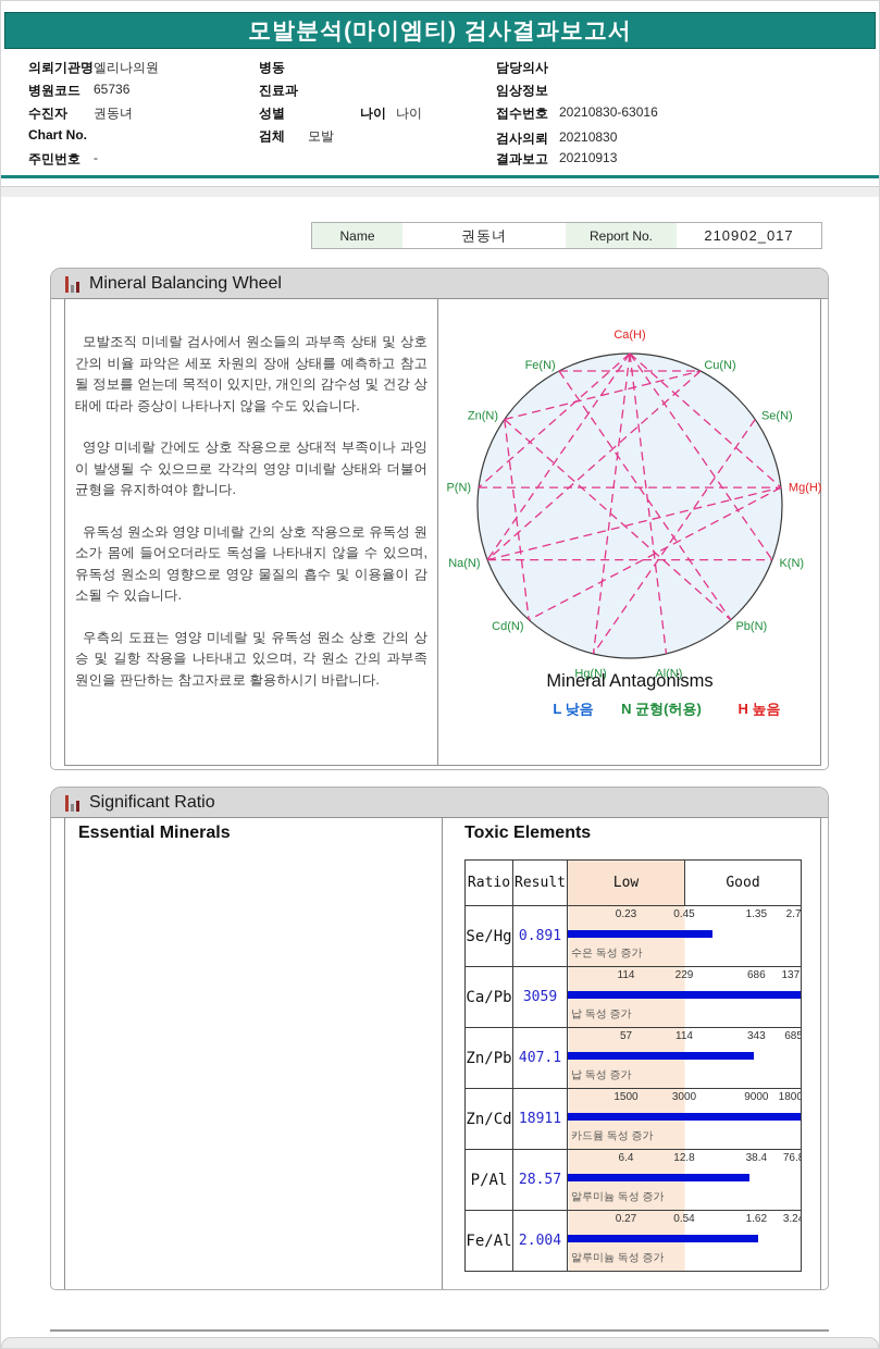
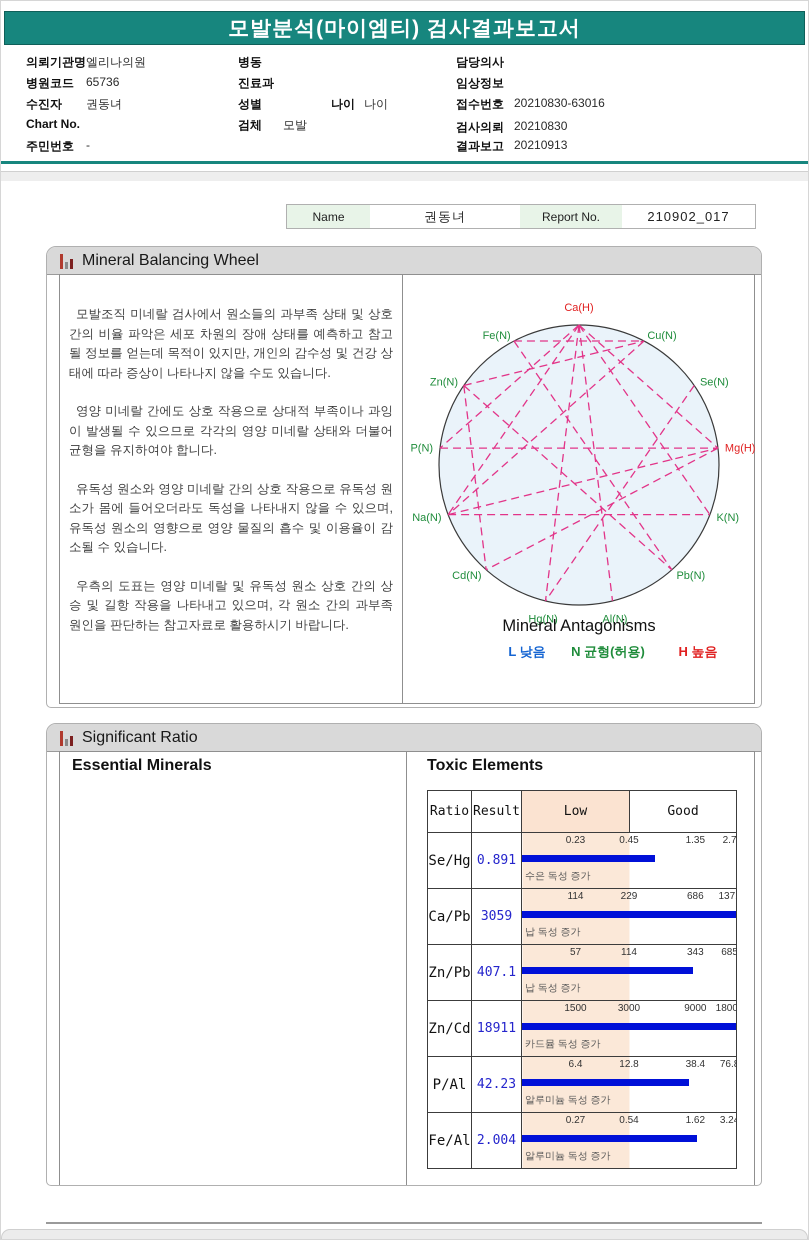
  모발분석(마이엠티) 검사결과보고서
  의뢰기관명
  엘리나의원
  병원코드
  65736
  수진자
  권동녀
  Chart No.
  주민번호
  -
  병동
  진료과
  성별
  검체
  모발
  담당의사
  임상정보
  접수번호
  20210830-63016
  검사의뢰
  20210830
  결과보고
  20210913
  나이
  나이
  Name
  권동녀
  Report No.
  210902_017
  Mineral Balancing Wheel
  모발조직 미네랄 검사에서 원소들의 과부족 상태 및 상호간의 비율 파악은 세포 차원의 장애 상태를 예측하고 참고될 정보를 얻는데 목적이 있지만, 개인의 감수성 및 건강 상태에 따라 증상이 나타나지 않을 수도 있습니다.
  영양 미네랄 간에도 상호 작용으로 상대적 부족이나 과잉이 발생될 수 있으므로 각각의 영양 미네랄 상태와 더불어 균형을 유지하여야 합니다.
  유독성 원소와 영양 미네랄 간의 상호 작용으로 유독성 원소가 몸에 들어오더라도 독성을 나타내지 않을 수 있으며, 유독성 원소의 영향으로 영양 물질의 흡수 및 이용율이 감소될 수 있습니다.
  우측의 도표는 영양 미네랄 및 유독성 원소 상호 간의 상승 및 길항 작용을 나타내고 있으며, 각 원소 간의 과부족 원인을 판단하는 참고자료로 활용하시기 바랍니다.
  Ca(H)
  Cu(N)
  Se(N)
  Mg(H)
  K(N)
  Pb(N)
  Al(N)
  Hg(N)
  Cd(N)
  Na(N)
  P(N)
  Zn(N)
  Fe(N)
  Mineral Antagonisms
  L 낮음
  N 균형(허용)
  H 높음
  Significant Ratio
  Essential Minerals
  Toxic Elements
  Ratio	Result	Low	Good
  Se/Hg	0.891	0.23 0.45 1.35 2.7수은 독성 증가
  Ca/Pb	3059	114 229 686 137납 독성 증가
  Zn/Pb	407.1	57 114 343 685납 독성 증가
  Zn/Cd	18911	1500 3000 9000 1800카드뮴 독성 증가
- P/Al	28.57	6.4 12.8 38.4 76.알루미늄 독성 증가
+ P/Al	42.23	6.4 12.8 38.4 76.알루미늄 독성 증가
  Fe/Al	2.004	0.27 0.54 1.62 3.2알루미늄 독성 증가
